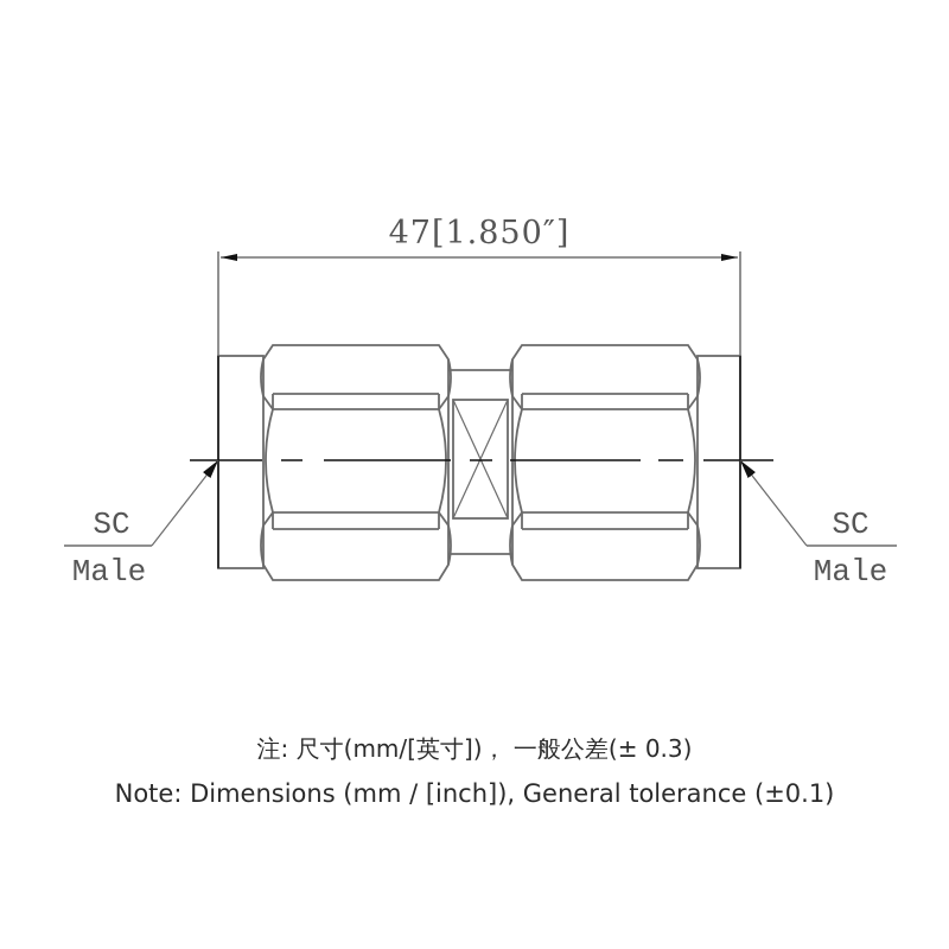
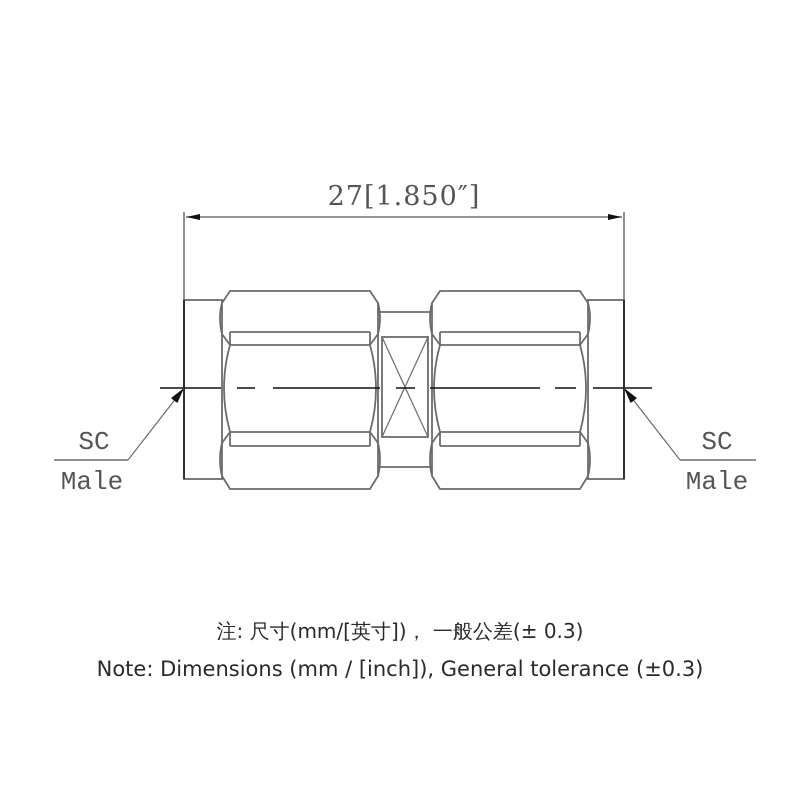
- 47[1.850″]
+ 27[1.850″]
  SC
  Male
  SC
  Male
  注: 尺寸(mm/[英寸])， 一般公差(± 0.3)
- Note: Dimensions (mm / [inch]), General tolerance (±0.1)
+ Note: Dimensions (mm / [inch]), General tolerance (±0.3)
